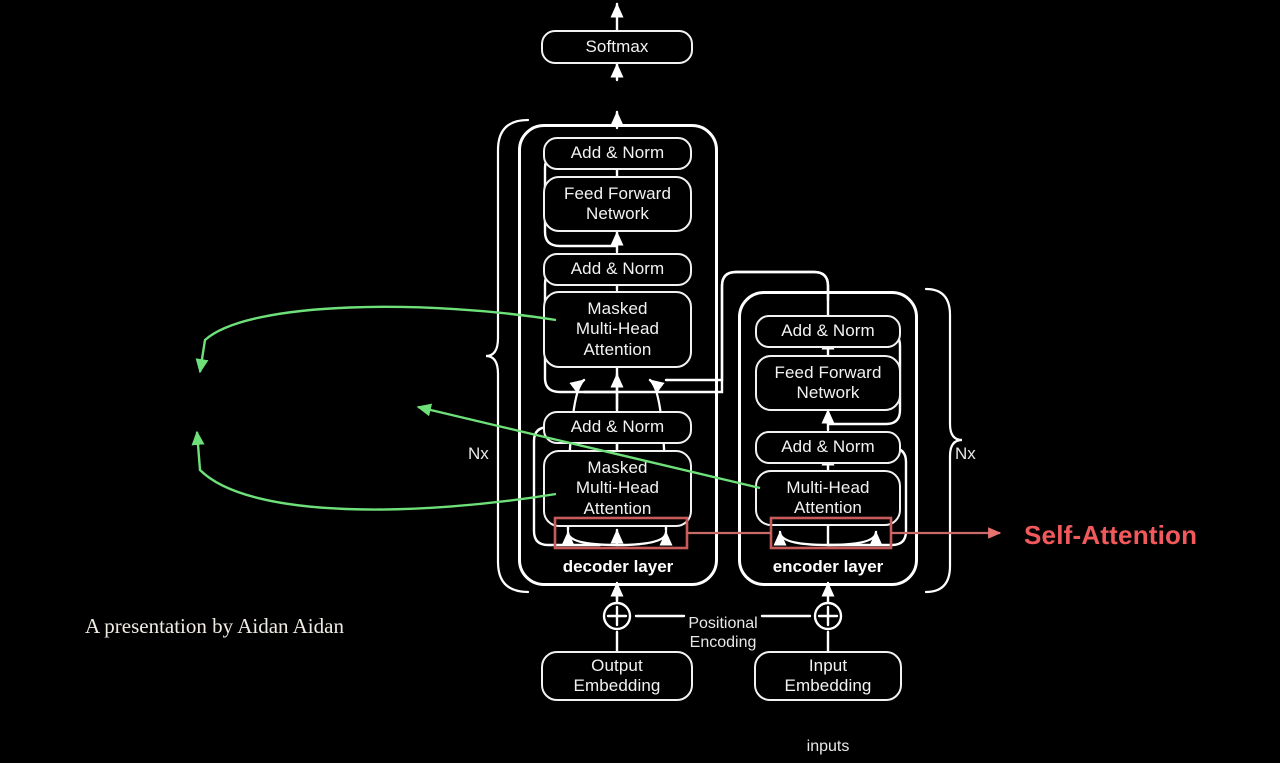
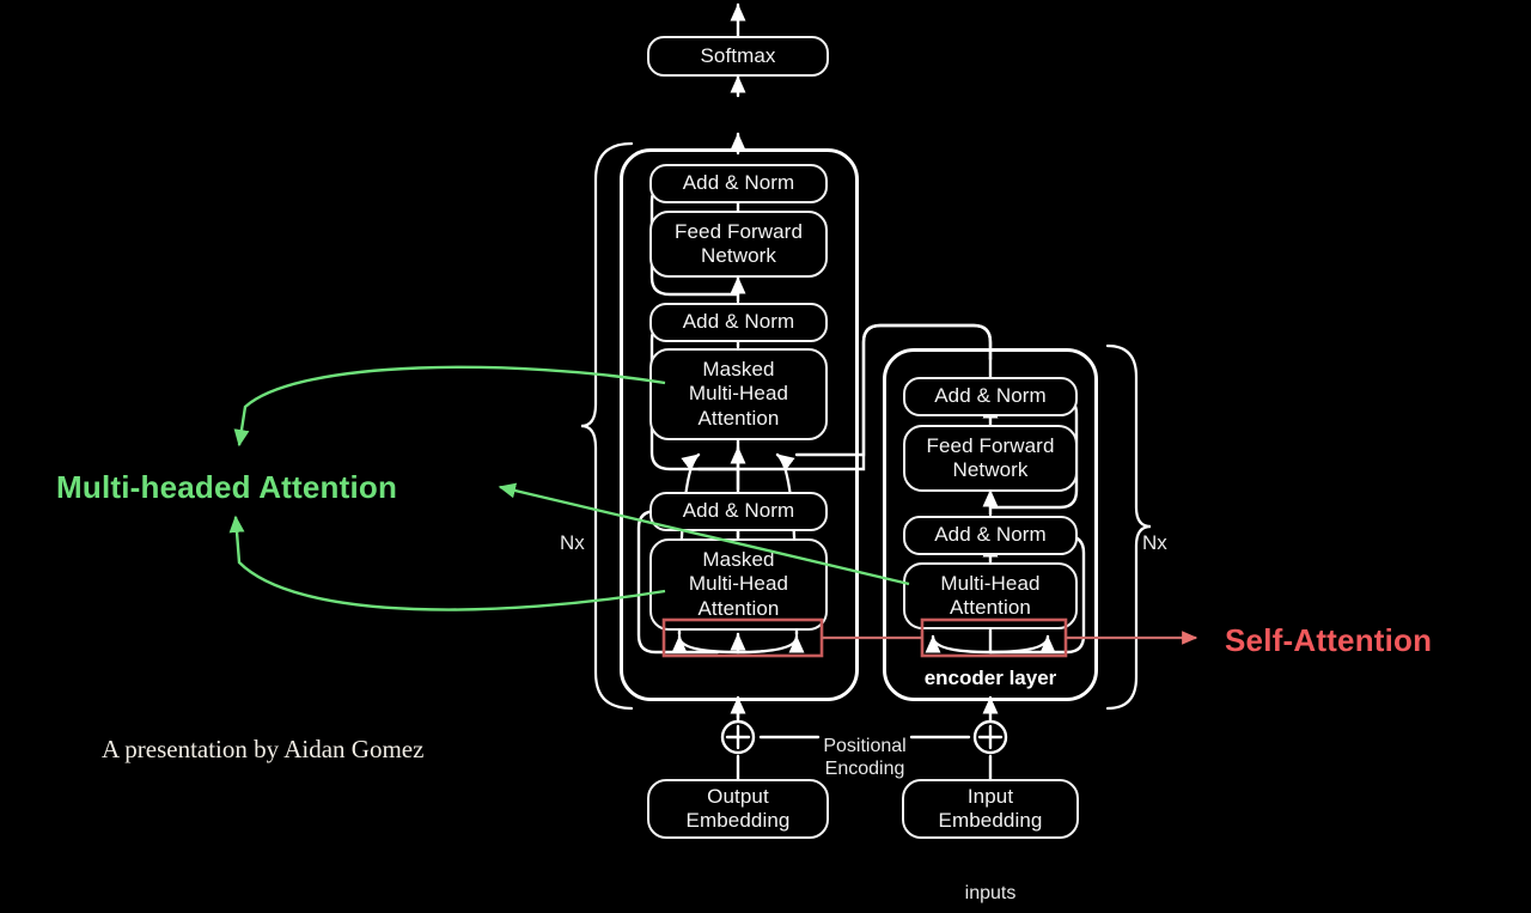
  Softmax
- decoder layer
  Add & Norm
  Feed Forward
  Network
  Add & Norm
  Masked
  Multi-Head
  Attention
  Add & Norm
  Masked
  Multi-Head
  Attention
  Nx
  encoder layer
  Add & Norm
  Feed Forward
  Network
  Add & Norm
  Multi-Head
  Attention
  Nx
  Positional
  Encoding
  Output
  Embedding
  Input
  Embedding
  inputs
+ Multi-headed Attention
  Self-Attention
- A presentation by Aidan Aidan
+ A presentation by Aidan Gomez
